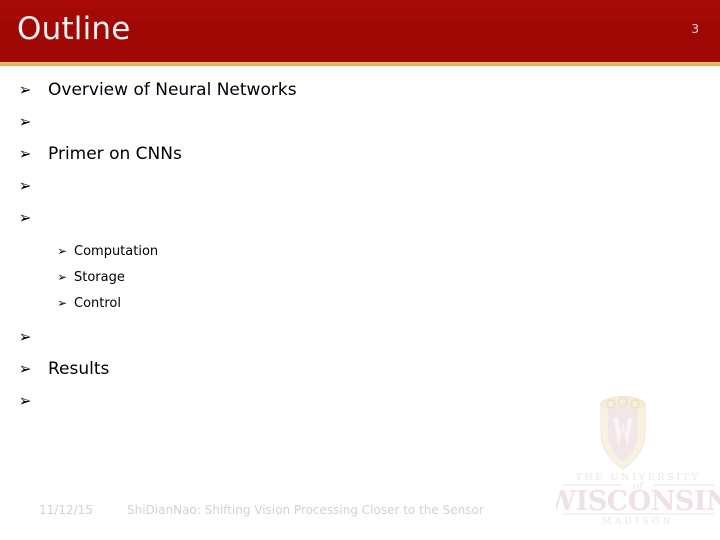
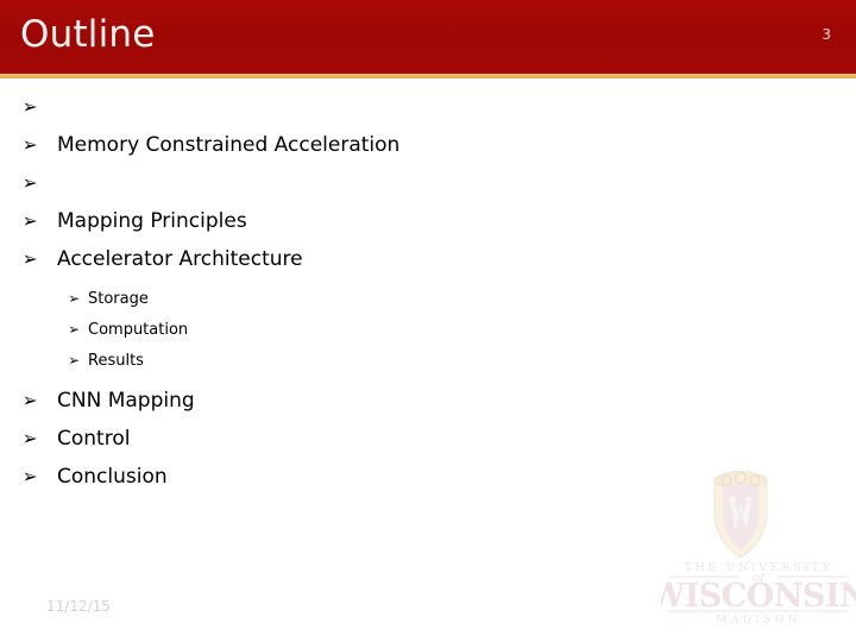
  Outline
  3
  ➢
- Overview of Neural Networks
  ➢
+ Memory Constrained Acceleration
  ➢
- Primer on CNNs
  ➢
+ Mapping Principles
  ➢
+ Accelerator Architecture
  ➢
- Computation
+ Storage
  ➢
- Storage
+ Computation
  ➢
- Control
+ Results
  ➢
+ CNN Mapping
  ➢
- Results
+ Control
  ➢
+ Conclusion
  11/12/15
- ShiDianNao: Shifting Vision Processing Closer to the Sensor
  THE UNIVERSITY
  of
  WISCONSIN
  MADISON
